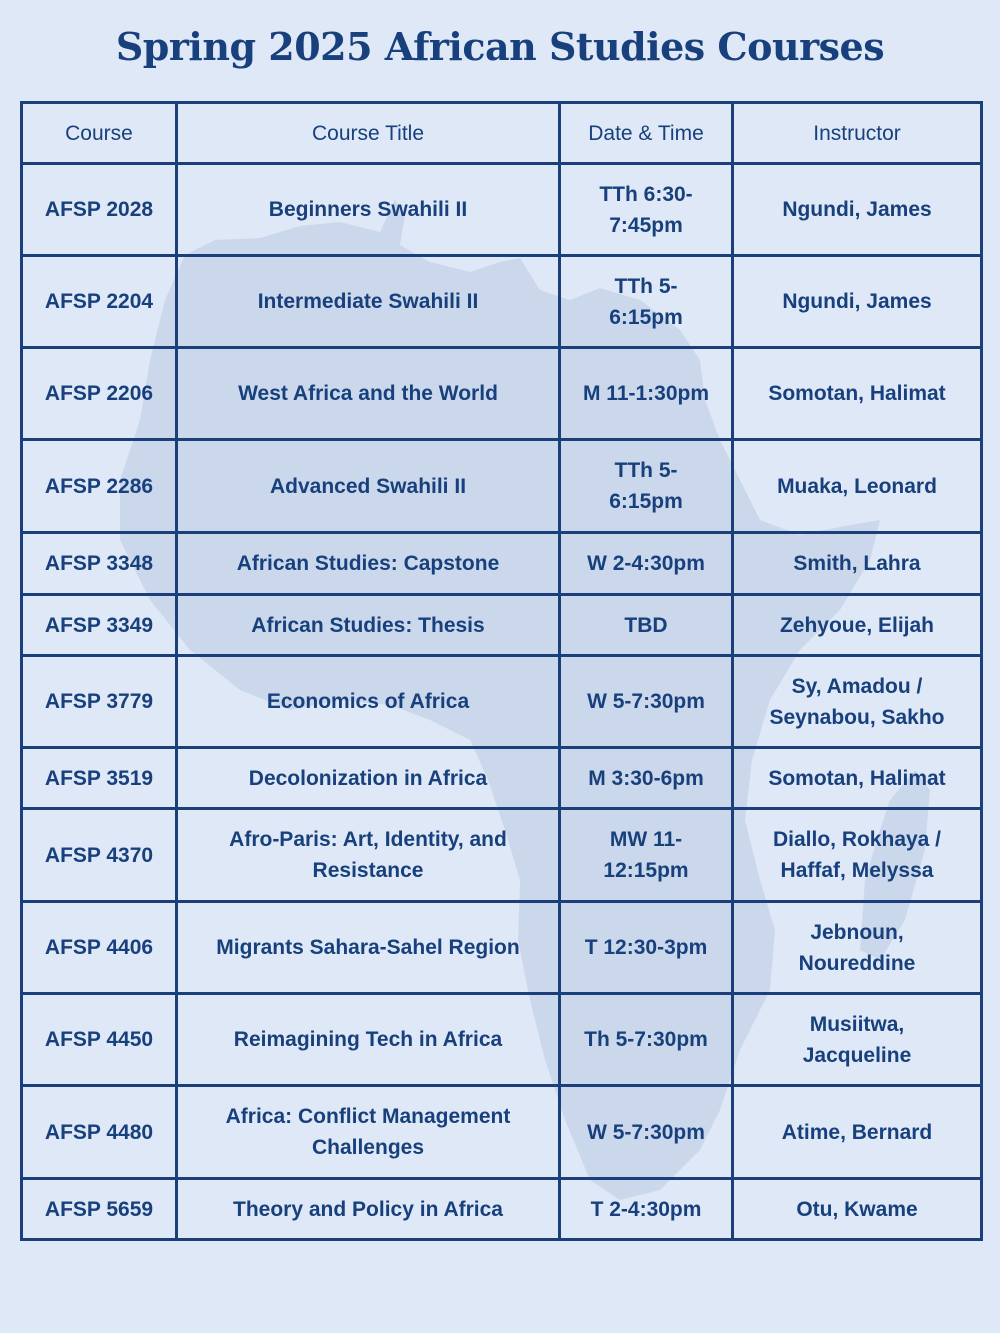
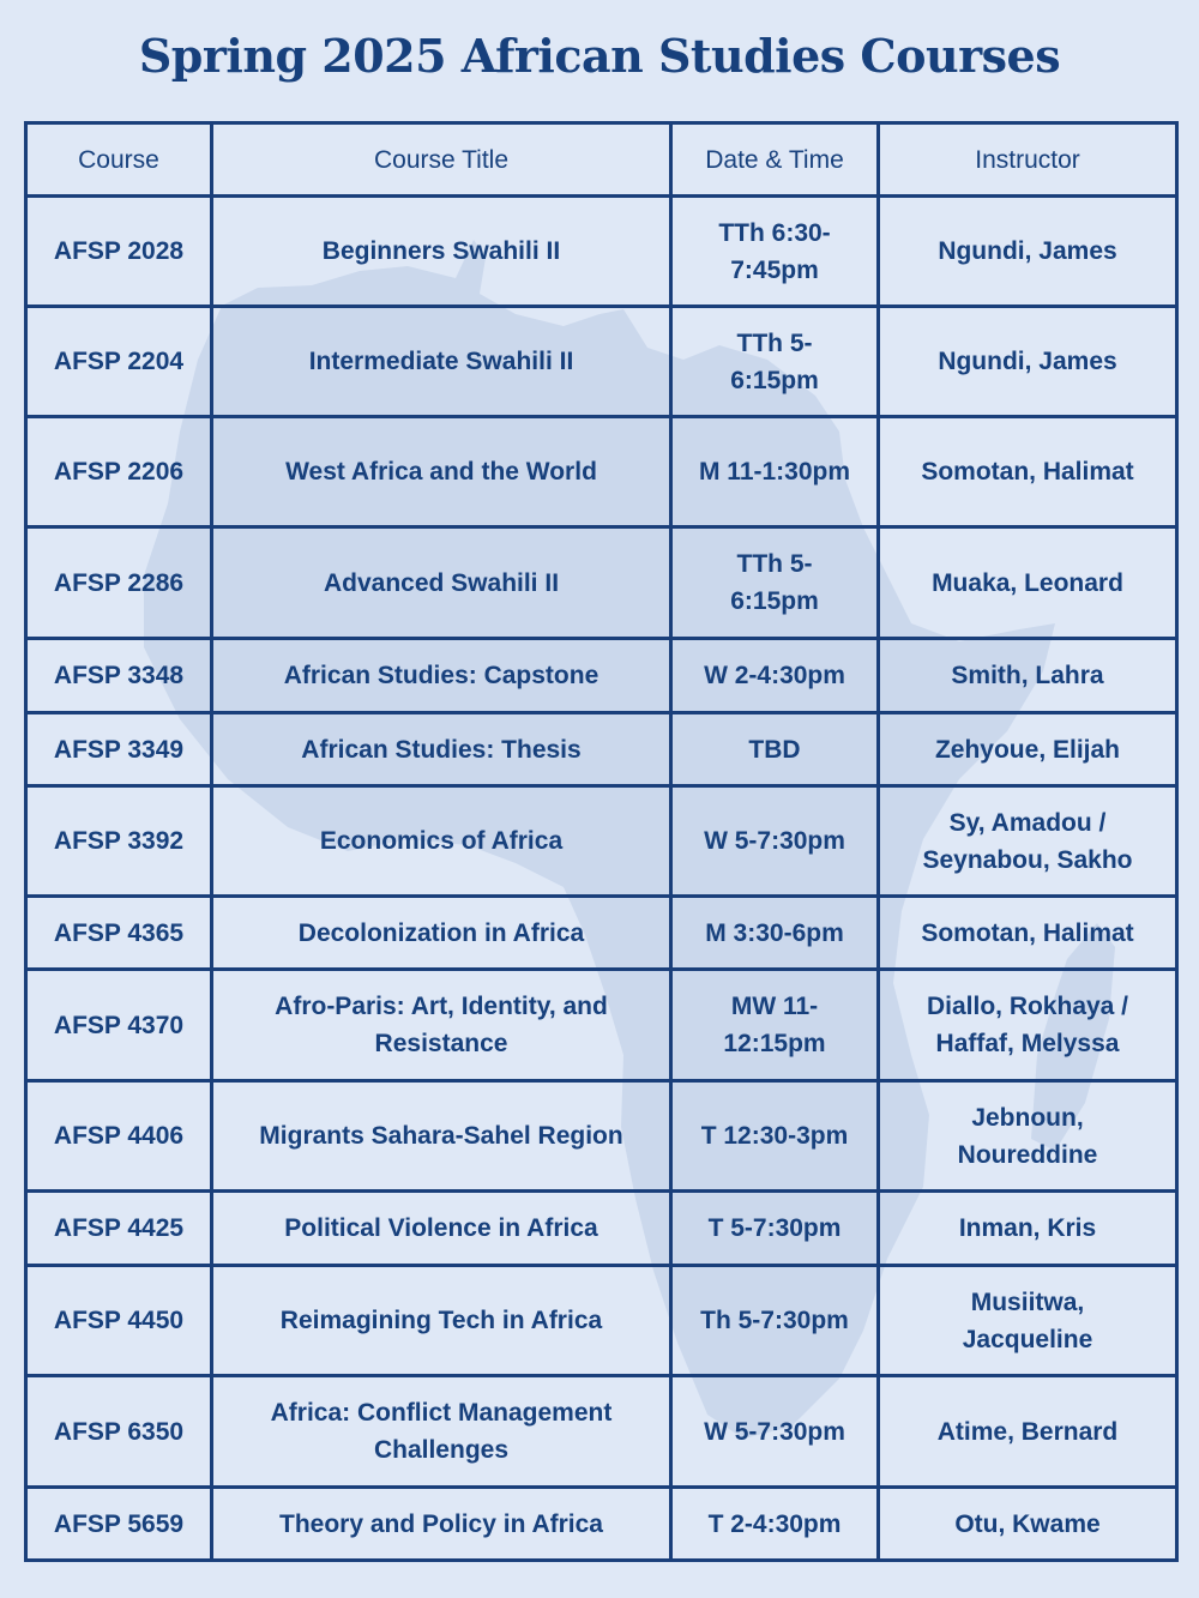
  Spring 2025 African Studies Courses
  Course	Course Title	Date & Time	Instructor
  AFSP 2028	Beginners Swahili II	TTh 6:30-7:45pm	Ngundi, James
  AFSP 2204	Intermediate Swahili II	TTh 5-6:15pm	Ngundi, James
  AFSP 2206	West Africa and the World	M 11-1:30pm	Somotan, Halimat
  AFSP 2286	Advanced Swahili II	TTh 5-6:15pm	Muaka, Leonard
  AFSP 3348	African Studies: Capstone	W 2-4:30pm	Smith, Lahra
  AFSP 3349	African Studies: Thesis	TBD	Zehyoue, Elijah
- AFSP 3779	Economics of Africa	W 5-7:30pm	Sy, Amadou / Seynabou, Sakho
+ AFSP 3392	Economics of Africa	W 5-7:30pm	Sy, Amadou / Seynabou, Sakho
- AFSP 3519	Decolonization in Africa	M 3:30-6pm	Somotan, Halimat
+ AFSP 4365	Decolonization in Africa	M 3:30-6pm	Somotan, Halimat
  AFSP 4370	Afro-Paris: Art, Identity, and Resistance	MW 11-12:15pm	Diallo, Rokhaya / Haffaf, Melyssa
  AFSP 4406	Migrants Sahara-Sahel Region	T 12:30-3pm	Jebnoun, Noureddine
+ AFSP 4425	Political Violence in Africa	T 5-7:30pm	Inman, Kris
  AFSP 4450	Reimagining Tech in Africa	Th 5-7:30pm	Musiitwa, Jacqueline
- AFSP 4480	Africa: Conflict Management Challenges	W 5-7:30pm	Atime, Bernard
+ AFSP 6350	Africa: Conflict Management Challenges	W 5-7:30pm	Atime, Bernard
  AFSP 5659	Theory and Policy in Africa	T 2-4:30pm	Otu, Kwame
